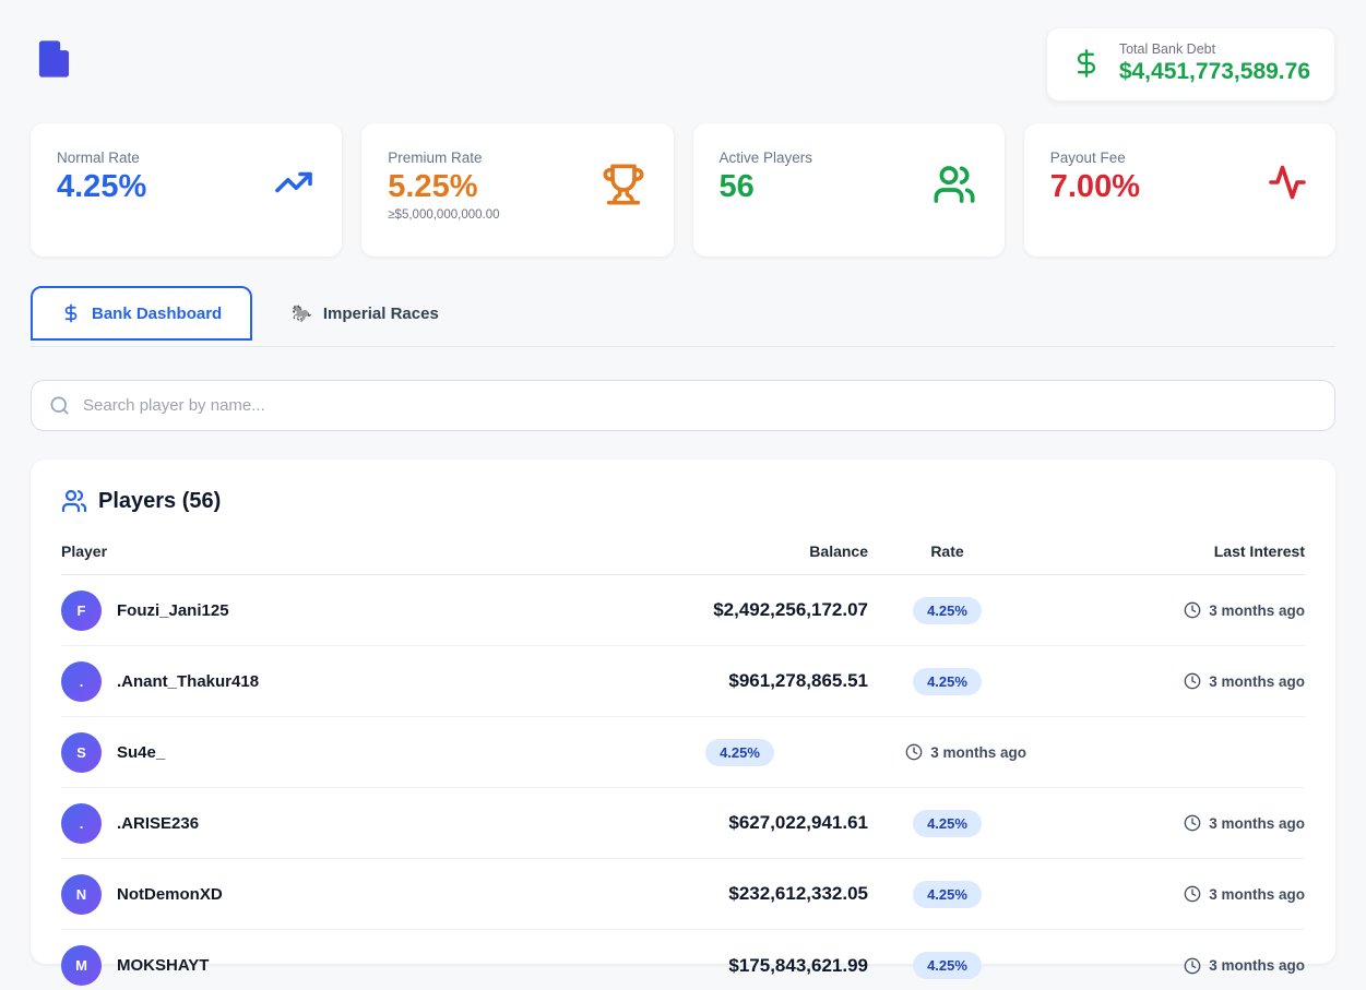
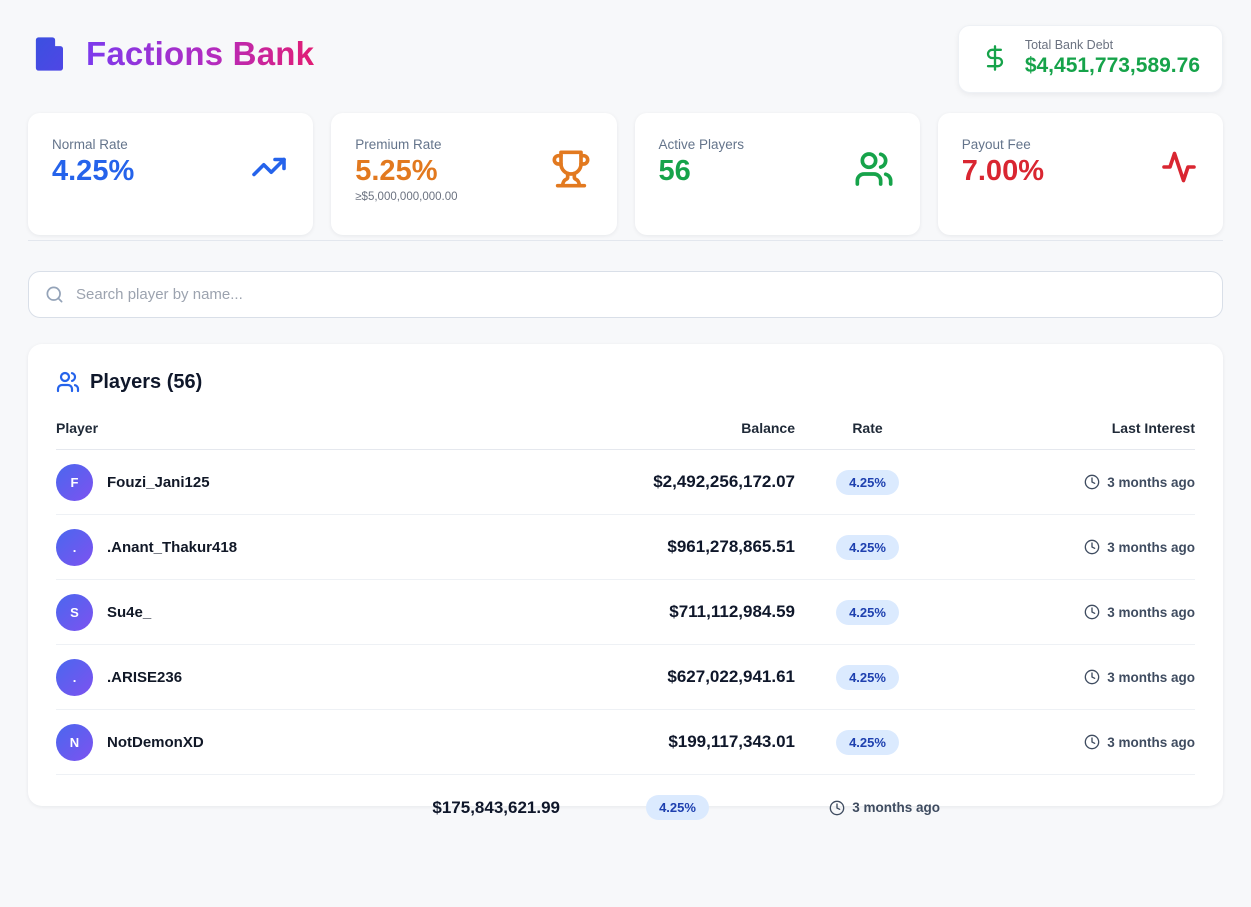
+ Factions Bank
  Total Bank Debt
  $4,451,773,589.76
  Normal Rate
  4.25%
  Premium Rate
  5.25%
  ≥$5,000,000,000.00
  Active Players
  56
  Payout Fee
  7.00%
- Bank Dashboard
- 🐎
- Imperial Races
  Search player by name...
  Players (56)
  Player
  Balance
  Rate
  Last Interest
  F
  Fouzi_Jani125
  $2,492,256,172.07
  4.25%
  3 months ago
  .
  .Anant_Thakur418
  $961,278,865.51
  4.25%
  3 months ago
  S
  Su4e_
+ $711,112,984.59
  4.25%
  3 months ago
  .
  .ARISE236
  $627,022,941.61
  4.25%
  3 months ago
  N
  NotDemonXD
- $232,612,332.05
+ $199,117,343.01
  4.25%
  3 months ago
- M
- MOKSHAYT
  $175,843,621.99
  4.25%
  3 months ago
